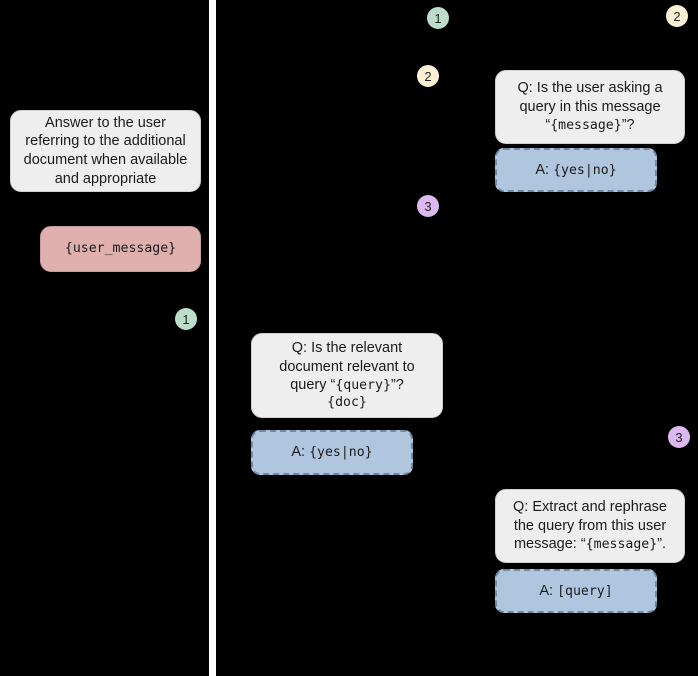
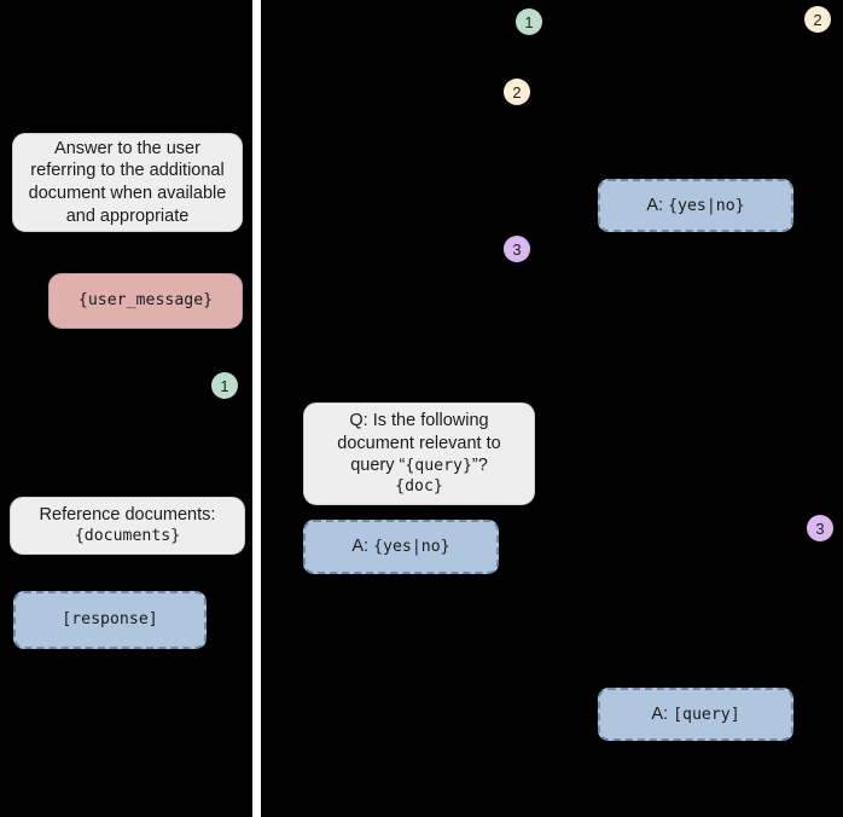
  Answer to the user referring to the additional document when available and appropriate
  {user_message}
  1
+ Reference documents:
+ {documents}
+ [response]
  1
  2
  2
  3
  3
- Q: Is the user asking a query in this message “{message}”?
  A: {yes|no}
- Q: Is the relevant document relevant to query “{query}”?
+ Q: Is the following document relevant to query “{query}”?
  {doc}
  A: {yes|no}
- Q: Extract and rephrase the query from this user message: “{message}”.
  A: [query]
